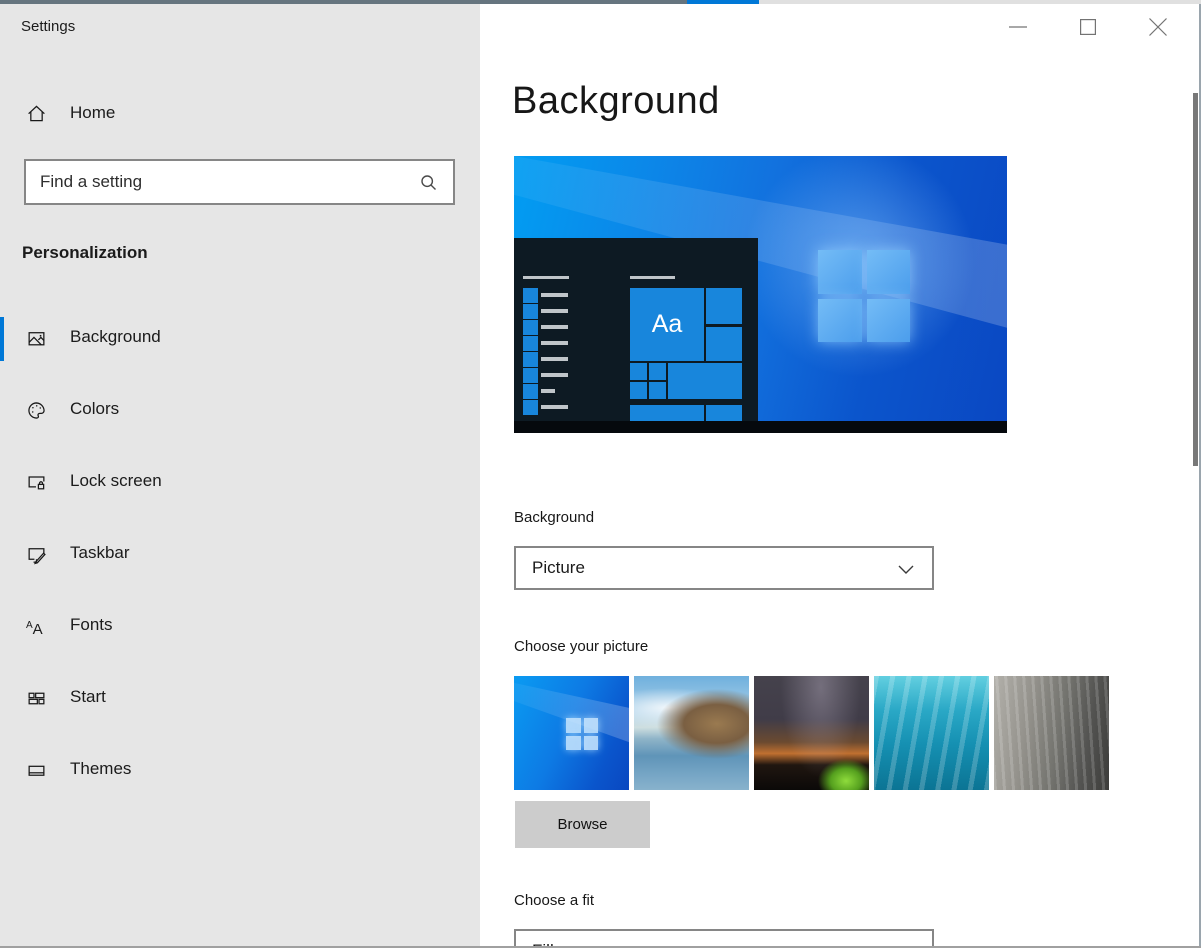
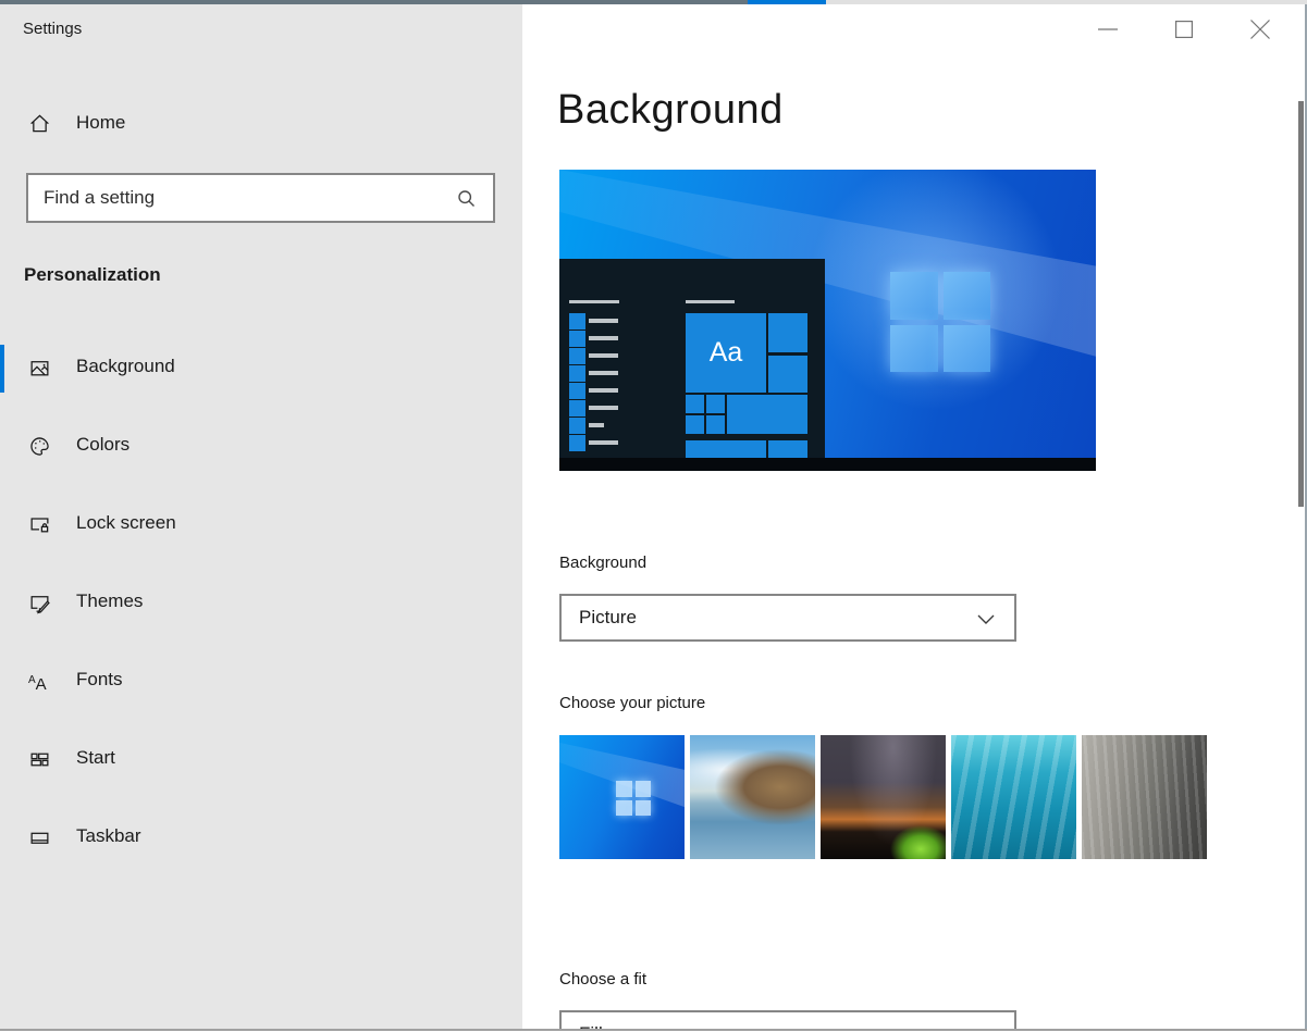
  Settings
  Home
  Find a setting
  Personalization
  Background
  Colors
  Lock screen
- Taskbar
+ Themes
  AA
  Fonts
  Start
- Themes
+ Taskbar
  Background
  Aa
  Background
  Picture
  Choose your picture
- Browse
  Choose a fit
